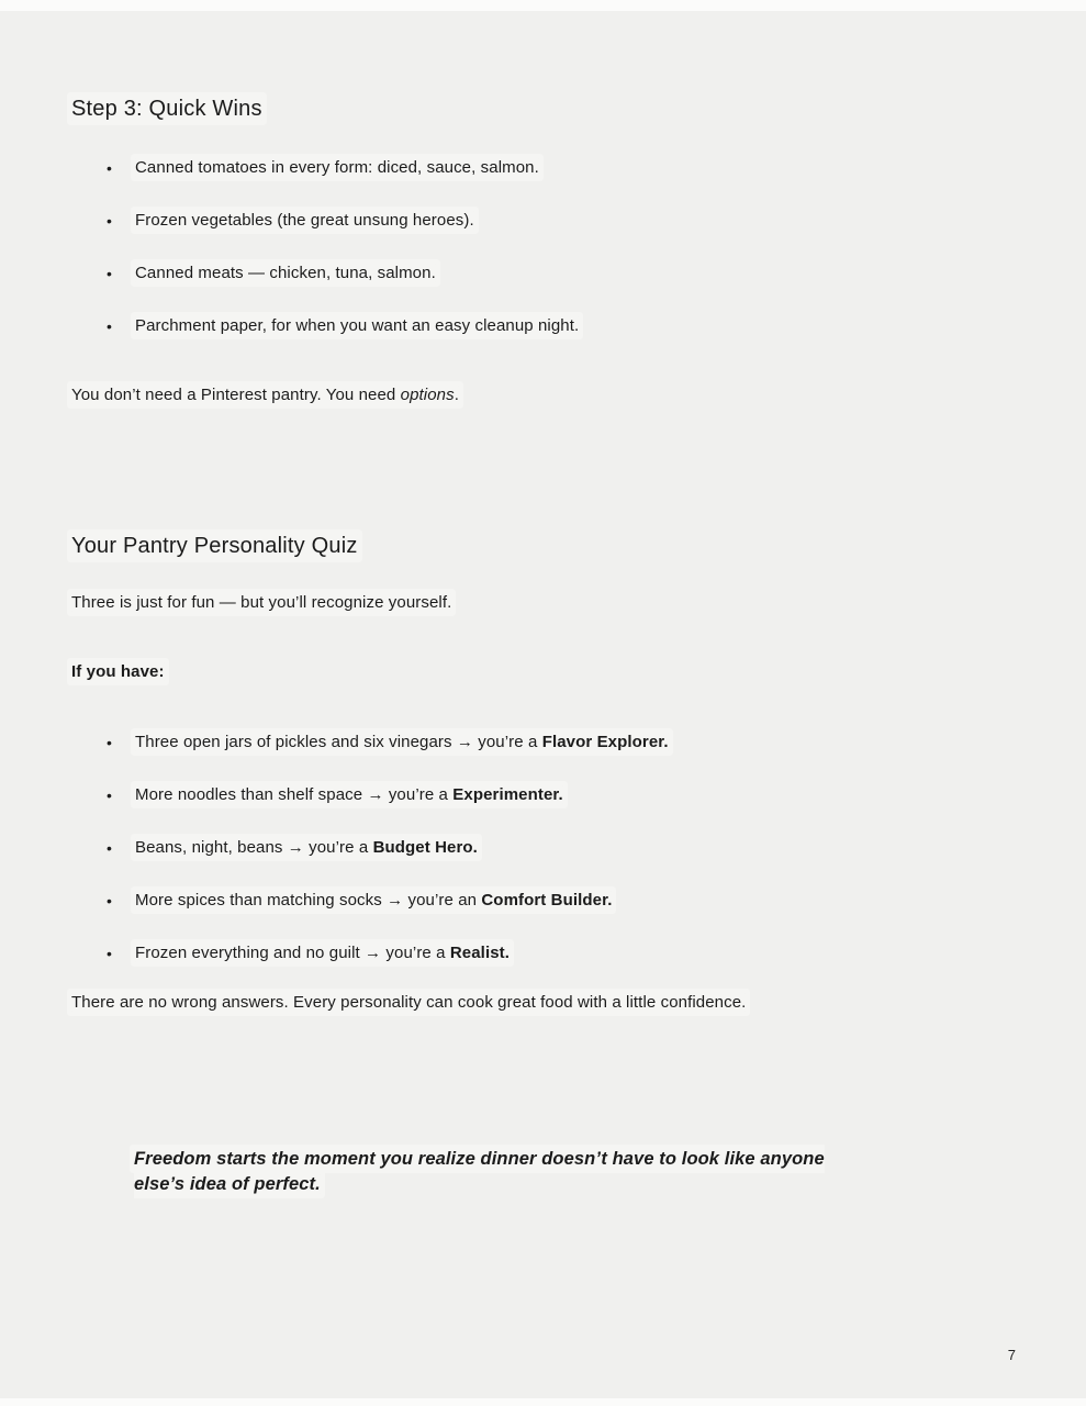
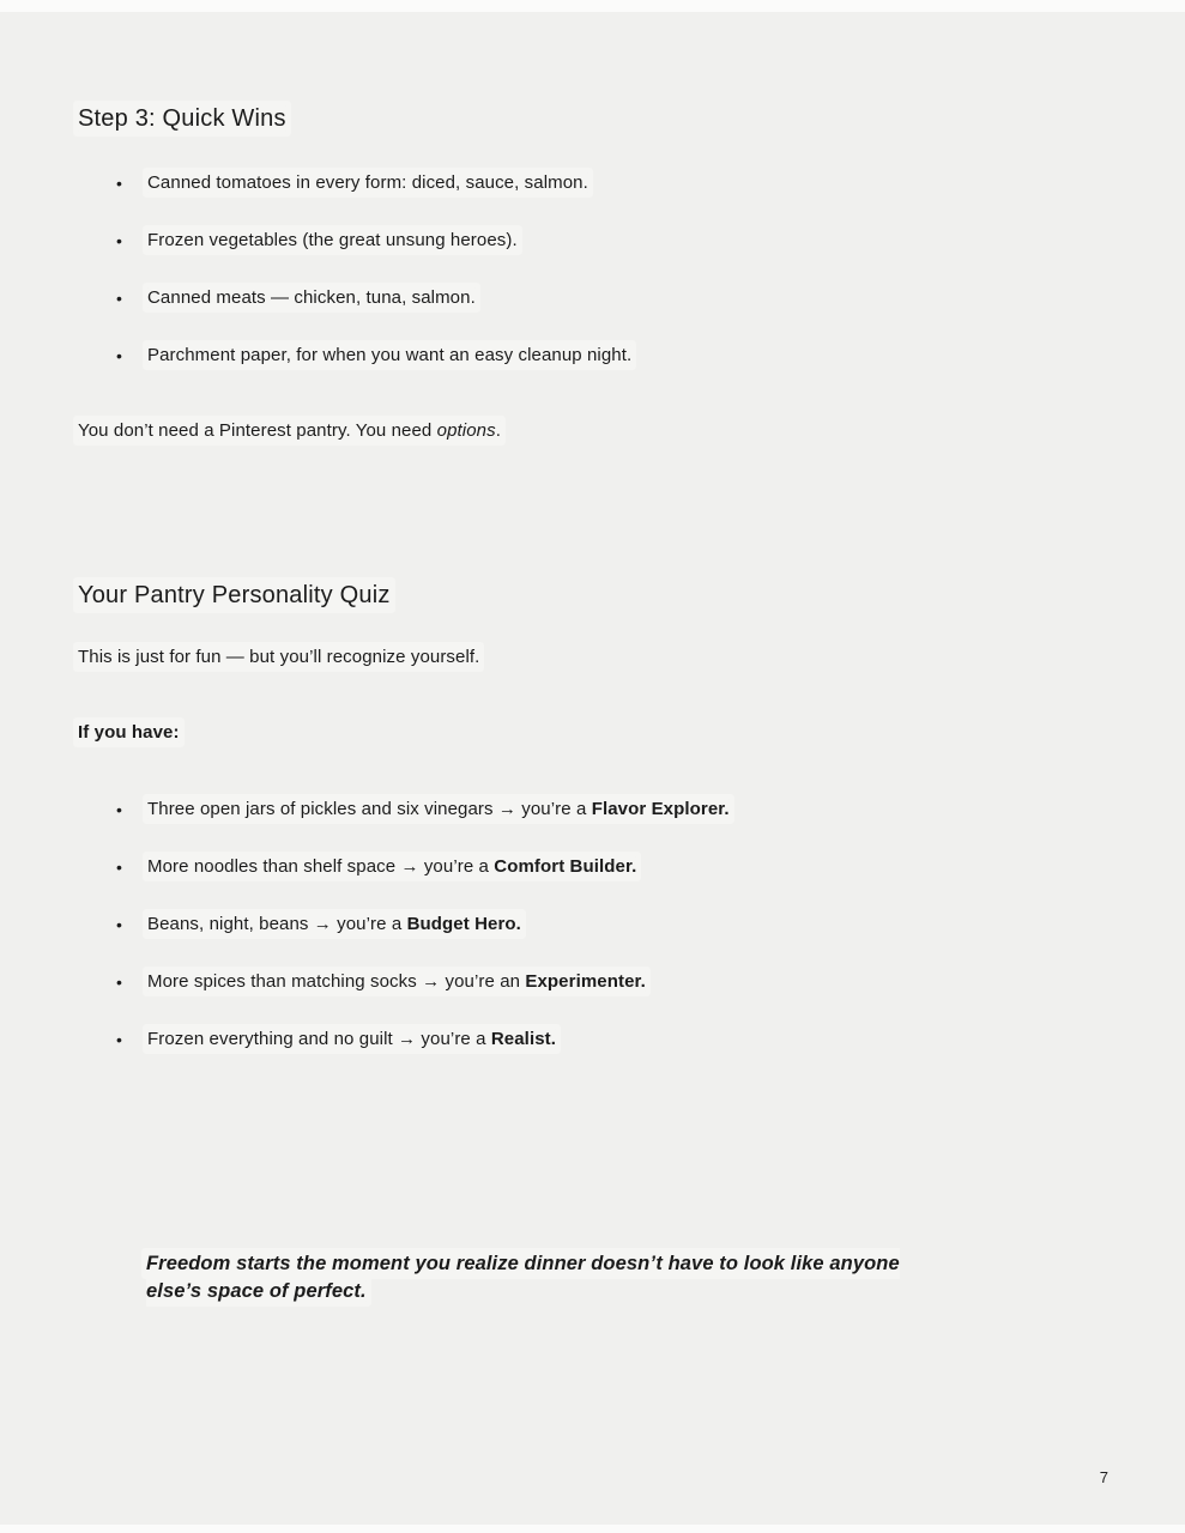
  Step 3: Quick Wins
  Canned tomatoes in every form: diced, sauce, salmon.
  Frozen vegetables (the great unsung heroes).
  Canned meats — chicken, tuna, salmon.
  Parchment paper, for when you want an easy cleanup night.
  You don’t need a Pinterest pantry. You need options.
  Your Pantry Personality Quiz
- Three is just for fun — but you’ll recognize yourself.
+ This is just for fun — but you’ll recognize yourself.
  If you have:
  Three open jars of pickles and six vinegars → you’re a Flavor Explorer.
- More noodles than shelf space → you’re a Experimenter.
+ More noodles than shelf space → you’re a Comfort Builder.
  Beans, night, beans → you’re a Budget Hero.
- More spices than matching socks → you’re an Comfort Builder.
+ More spices than matching socks → you’re an Experimenter.
  Frozen everything and no guilt → you’re a Realist.
- There are no wrong answers. Every personality can cook great food with a little confidence.
- Freedom starts the moment you realize dinner doesn’t have to look like anyone else’s idea of perfect.
+ Freedom starts the moment you realize dinner doesn’t have to look like anyone else’s space of perfect.
  7
